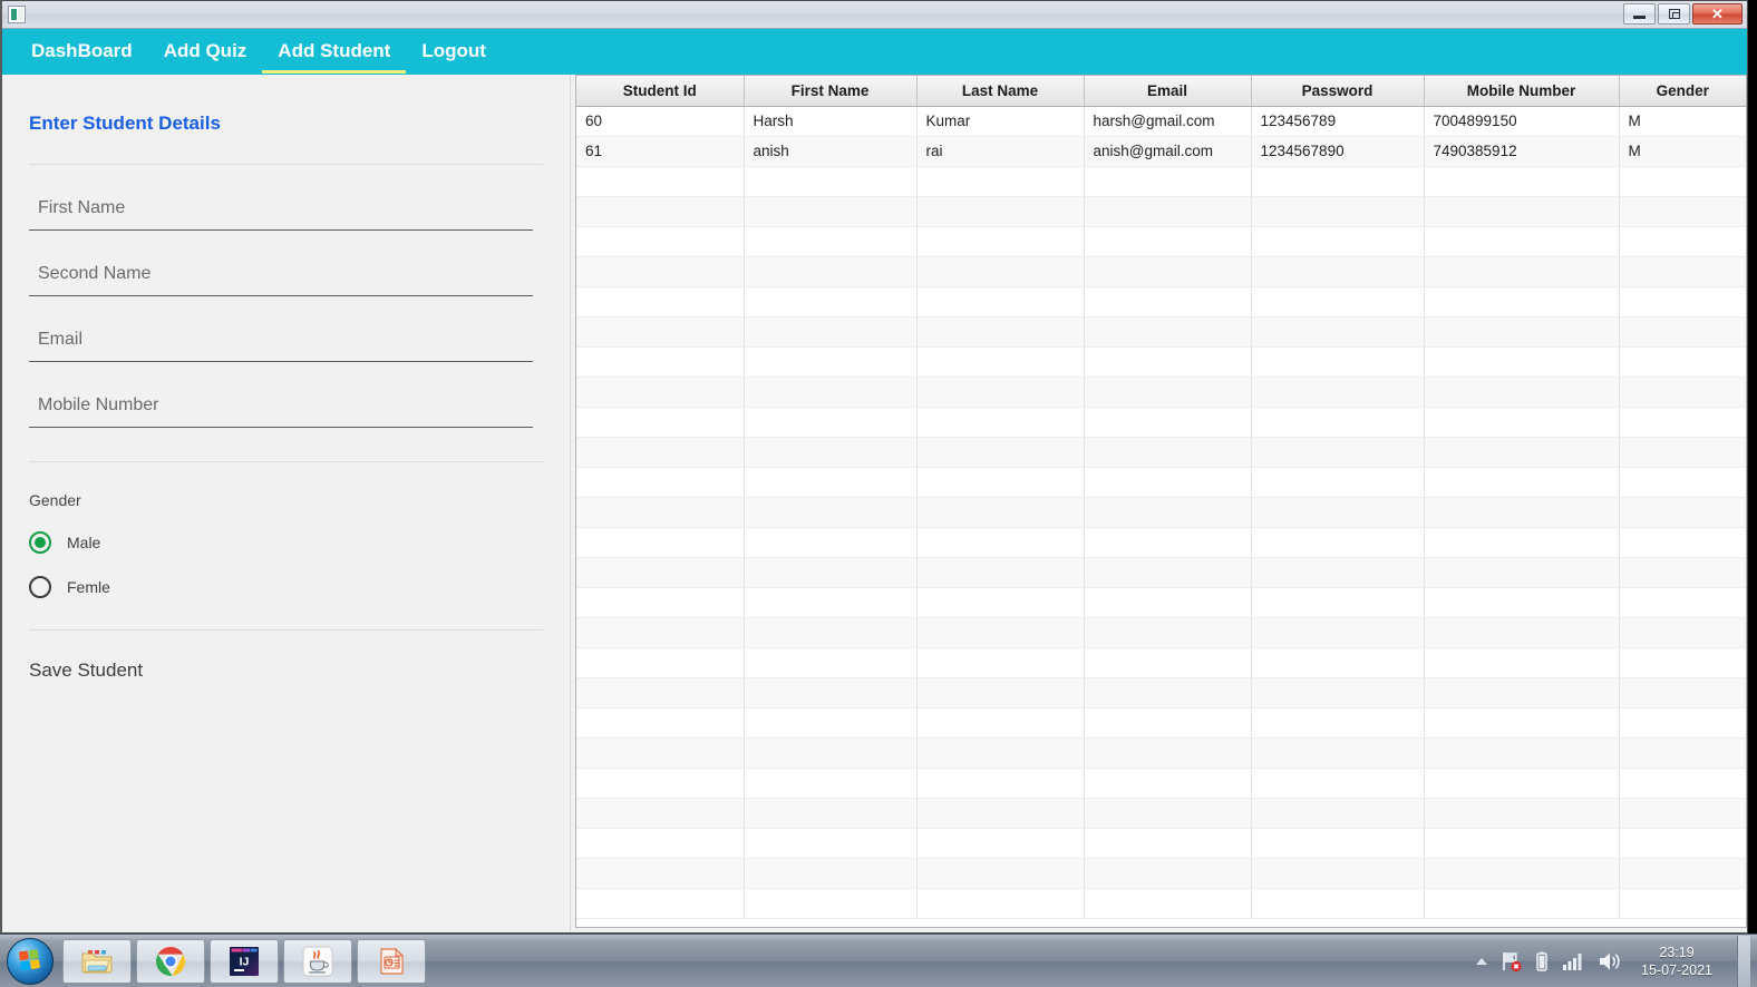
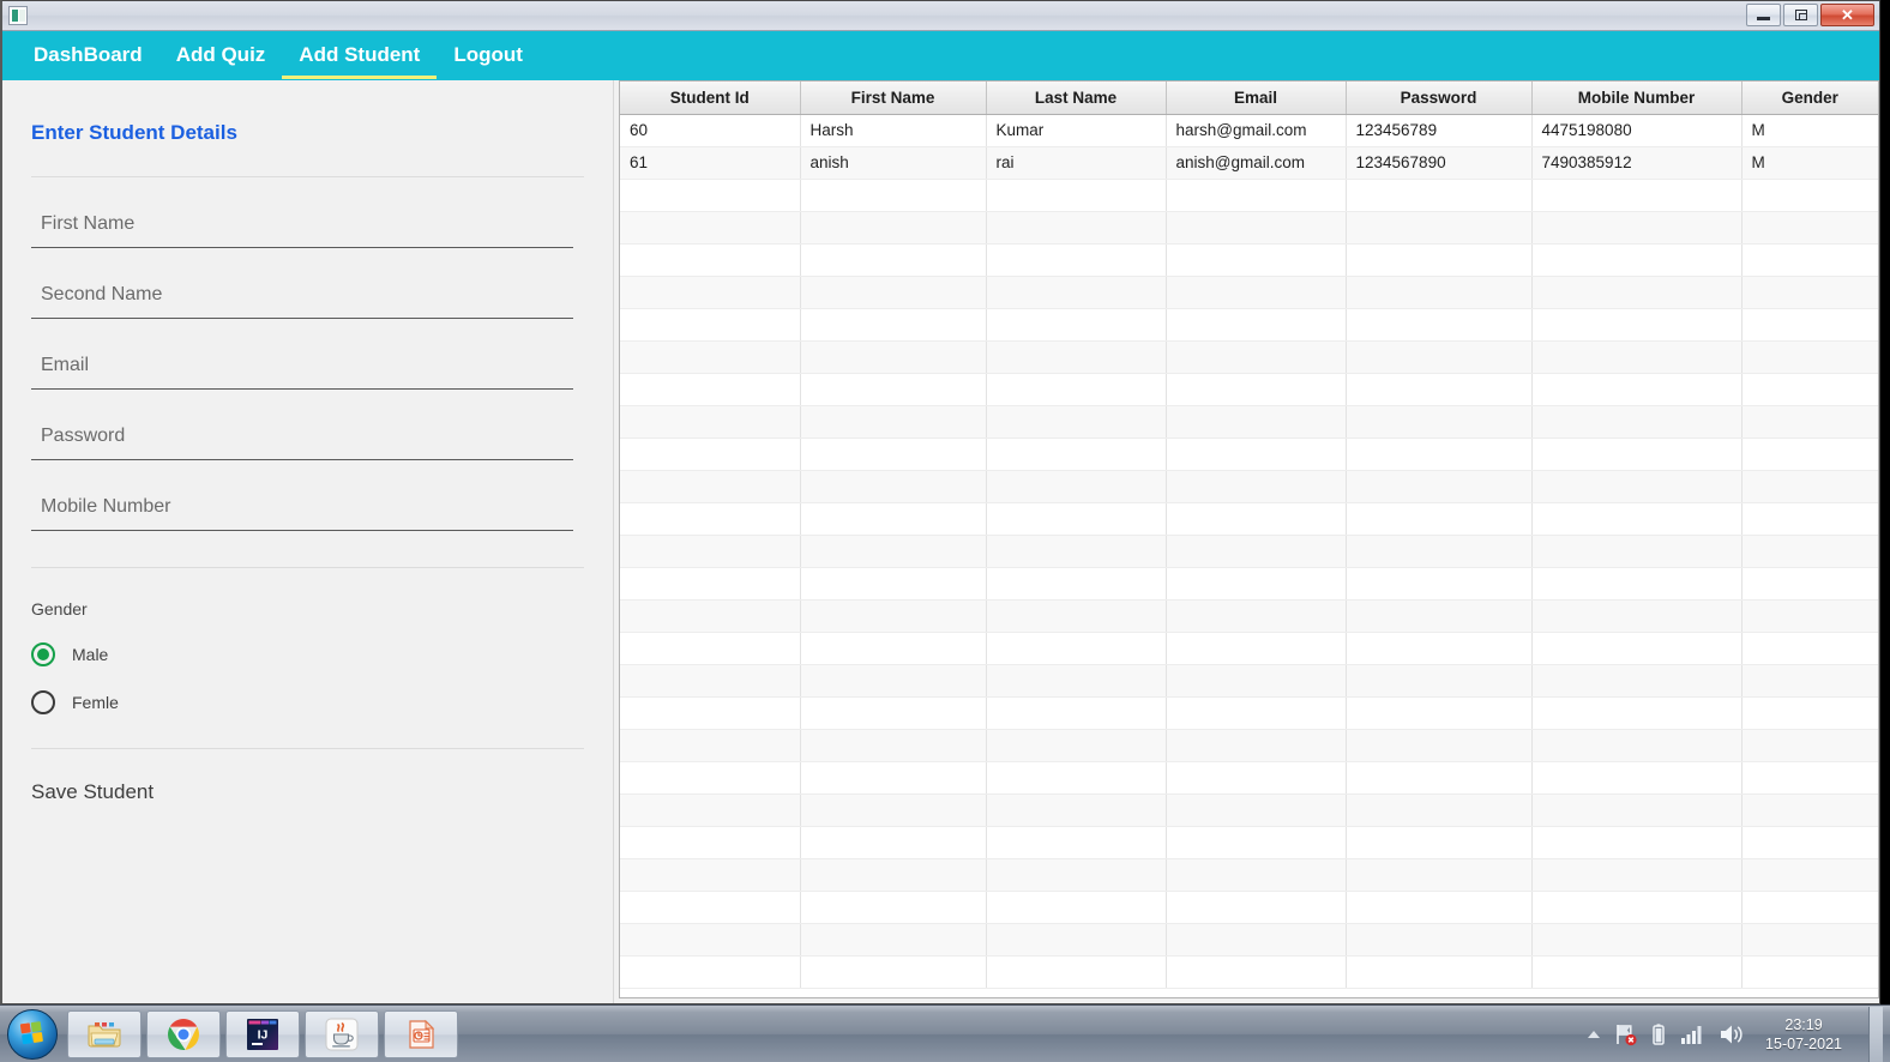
  ✕
  DashBoard
  Add Quiz
  Add Student
  Logout
  Enter Student Details
  First Name
  Second Name
  Email
+ Password
  Mobile Number
  Gender
  Male
  Femle
  Save Student
  Student Id	First Name	Last Name	Email	Password	Mobile Number	Gender
- 60	Harsh	Kumar	harsh@gmail.com	123456789	7004899150	M
+ 60	Harsh	Kumar	harsh@gmail.com	123456789	4475198080	M
  61	anish	rai	anish@gmail.com	1234567890	7490385912	M
  IJ
  23:19
  15-07-2021
